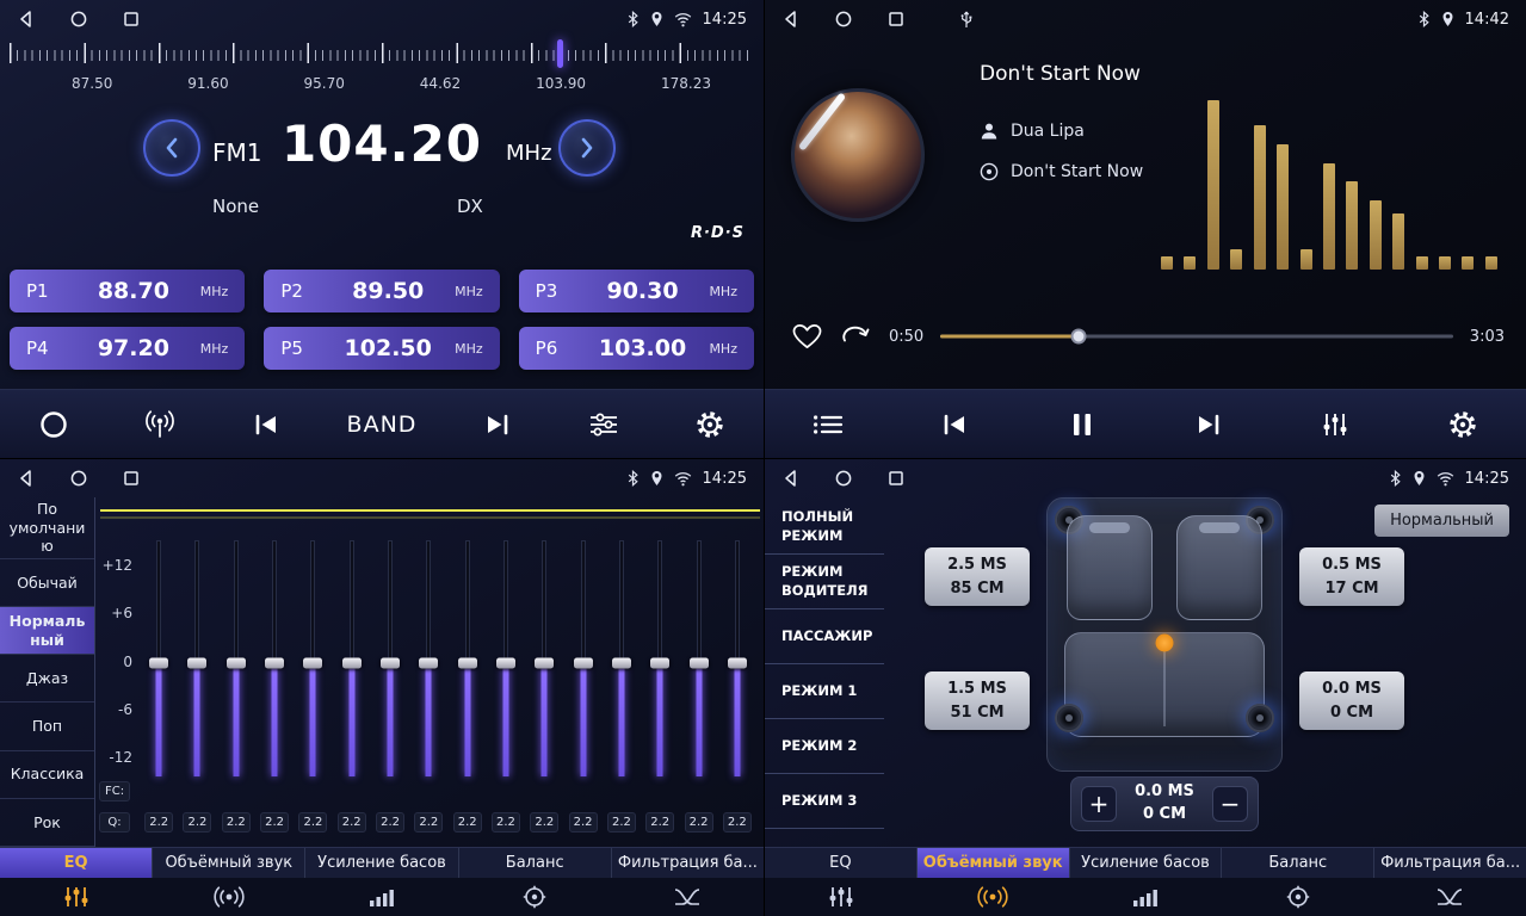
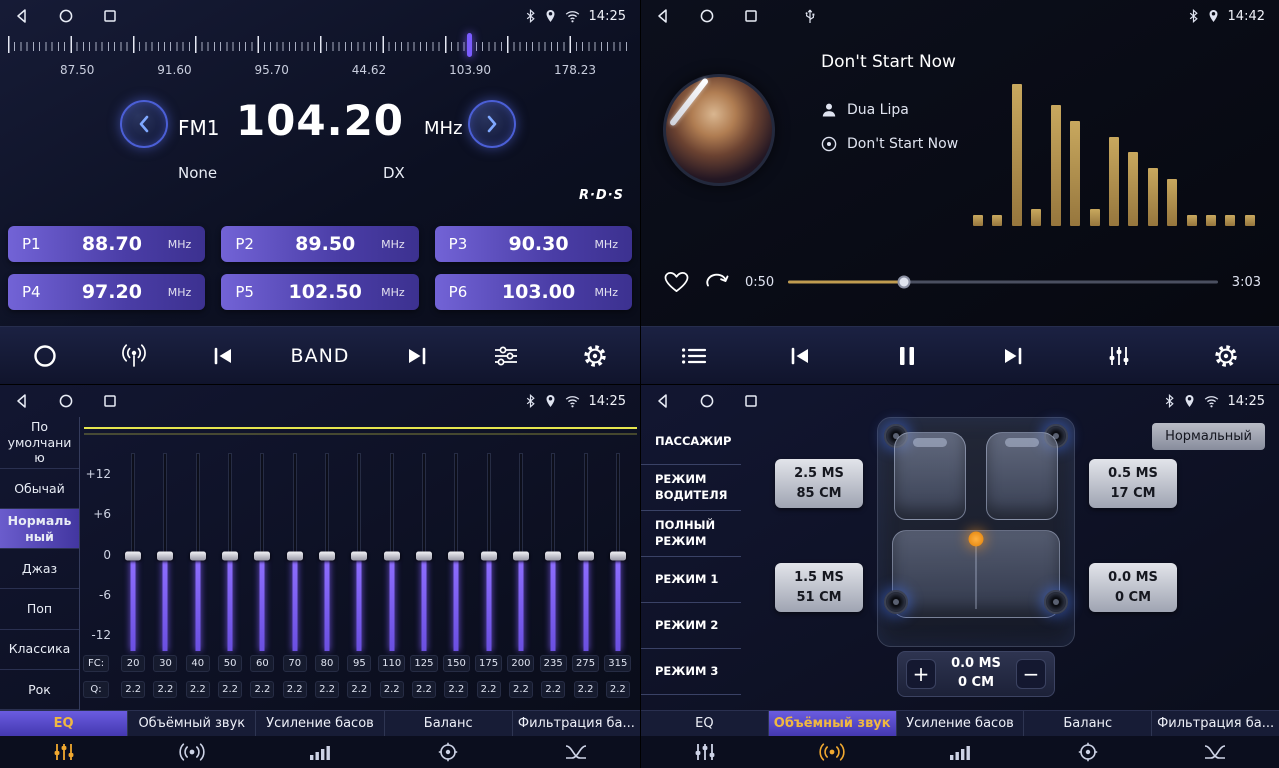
  14:25
  87.50
  91.60
  95.70
  44.62
  103.90
  178.23
  FM1
  104.20
  MHz
  None
  DX
  R·D·S
  P1
  88.70
  MHz
  P2
  89.50
  MHz
  P3
  90.30
  MHz
  P4
  97.20
  MHz
  P5
  102.50
  MHz
  P6
  103.00
  MHz
  BAND
  14:42
  Don't Start Now
  Dua Lipa
  Don't Start Now
  0:50
  3:03
  14:25
  По умолчанию
  Обычай
  Нормальный
  Джаз
  Поп
  Классика
  Рок
  +12
  +6
  0
  -6
  -12
  FC:
+ 20
+ 30
+ 40
+ 50
+ 60
+ 70
+ 80
+ 95
+ 110
+ 125
+ 150
+ 175
+ 200
+ 235
+ 275
+ 315
  Q:
  2.2
  2.2
  2.2
  2.2
  2.2
  2.2
  2.2
  2.2
  2.2
  2.2
  2.2
  2.2
  2.2
  2.2
  2.2
  2.2
  EQ
  Объёмный звук
  Усиление басов
  Баланс
  Фильтрация ба...
  14:25
- ПОЛНЫЙ РЕЖИМ
+ ПАССАЖИР
  РЕЖИМ ВОДИТЕЛЯ
- ПАССАЖИР
+ ПОЛНЫЙ РЕЖИМ
  РЕЖИМ 1
  РЕЖИМ 2
  РЕЖИМ 3
  Нормальный
  2.5 MS
  85 CM
  0.5 MS
  17 CM
  1.5 MS
  51 CM
  0.0 MS
  0 CM
  +
  0.0 MS
  0 CM
  −
  EQ
  Объёмный звук
  Усиление басов
  Баланс
  Фильтрация ба...
